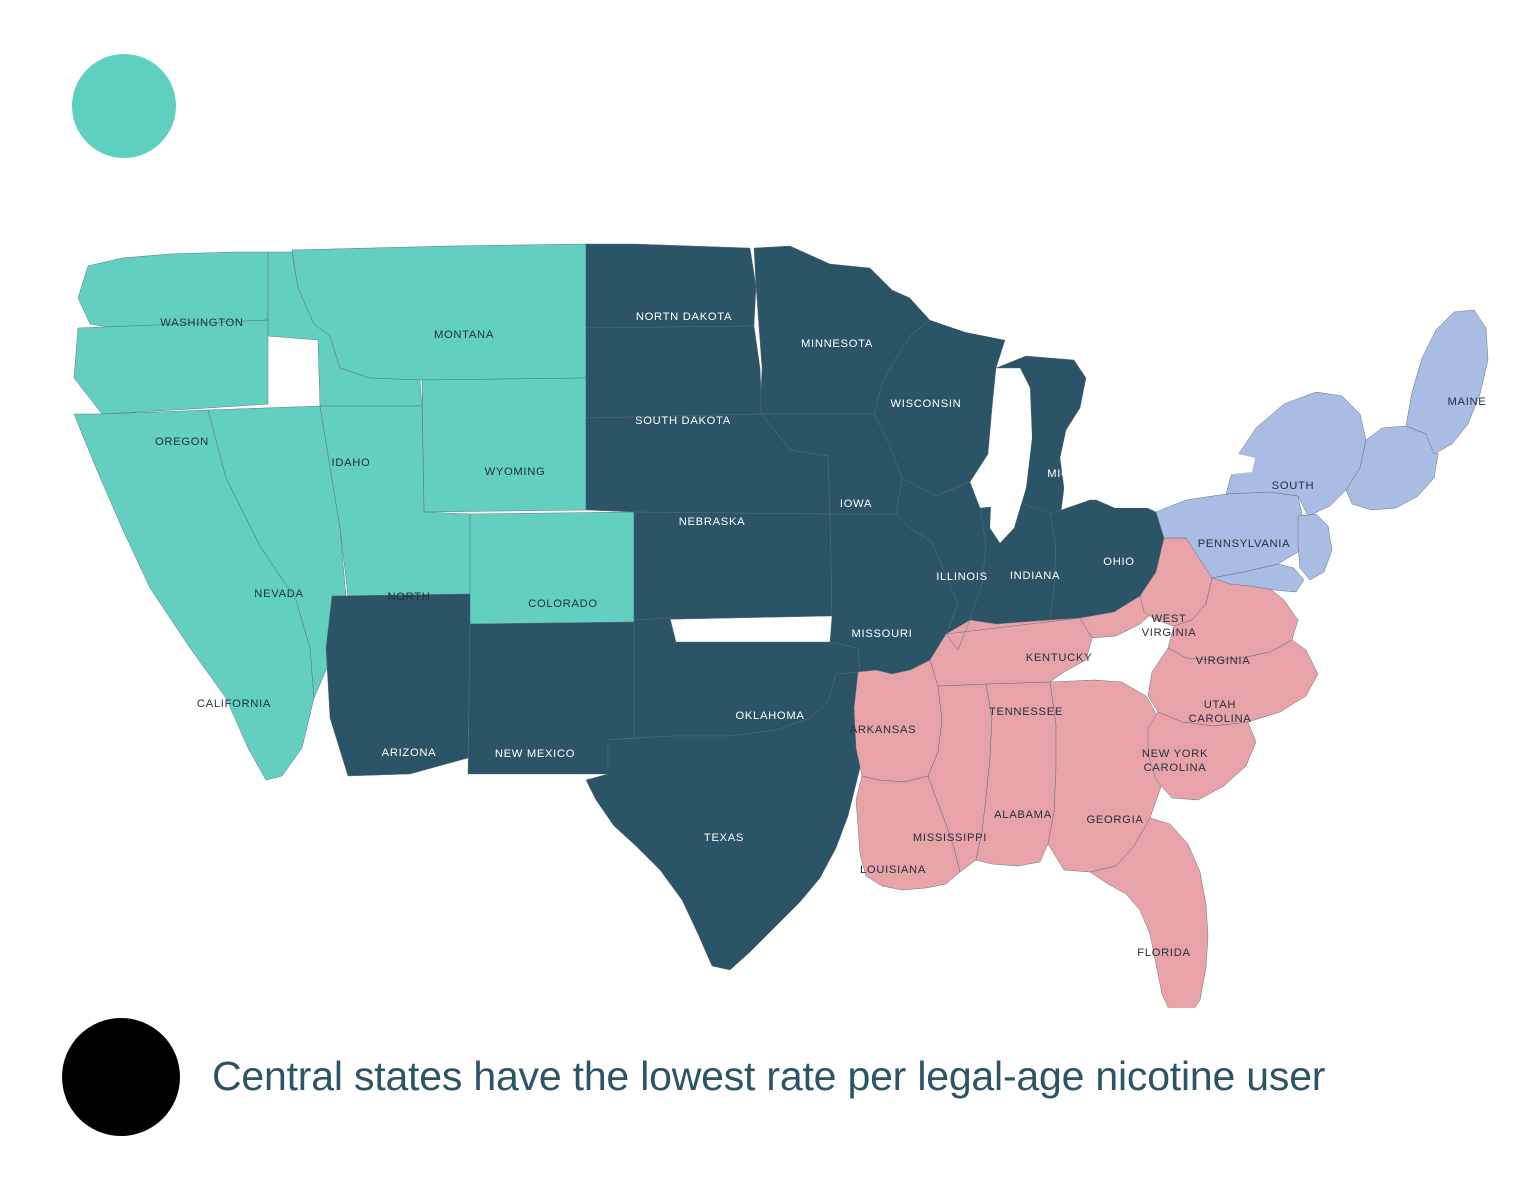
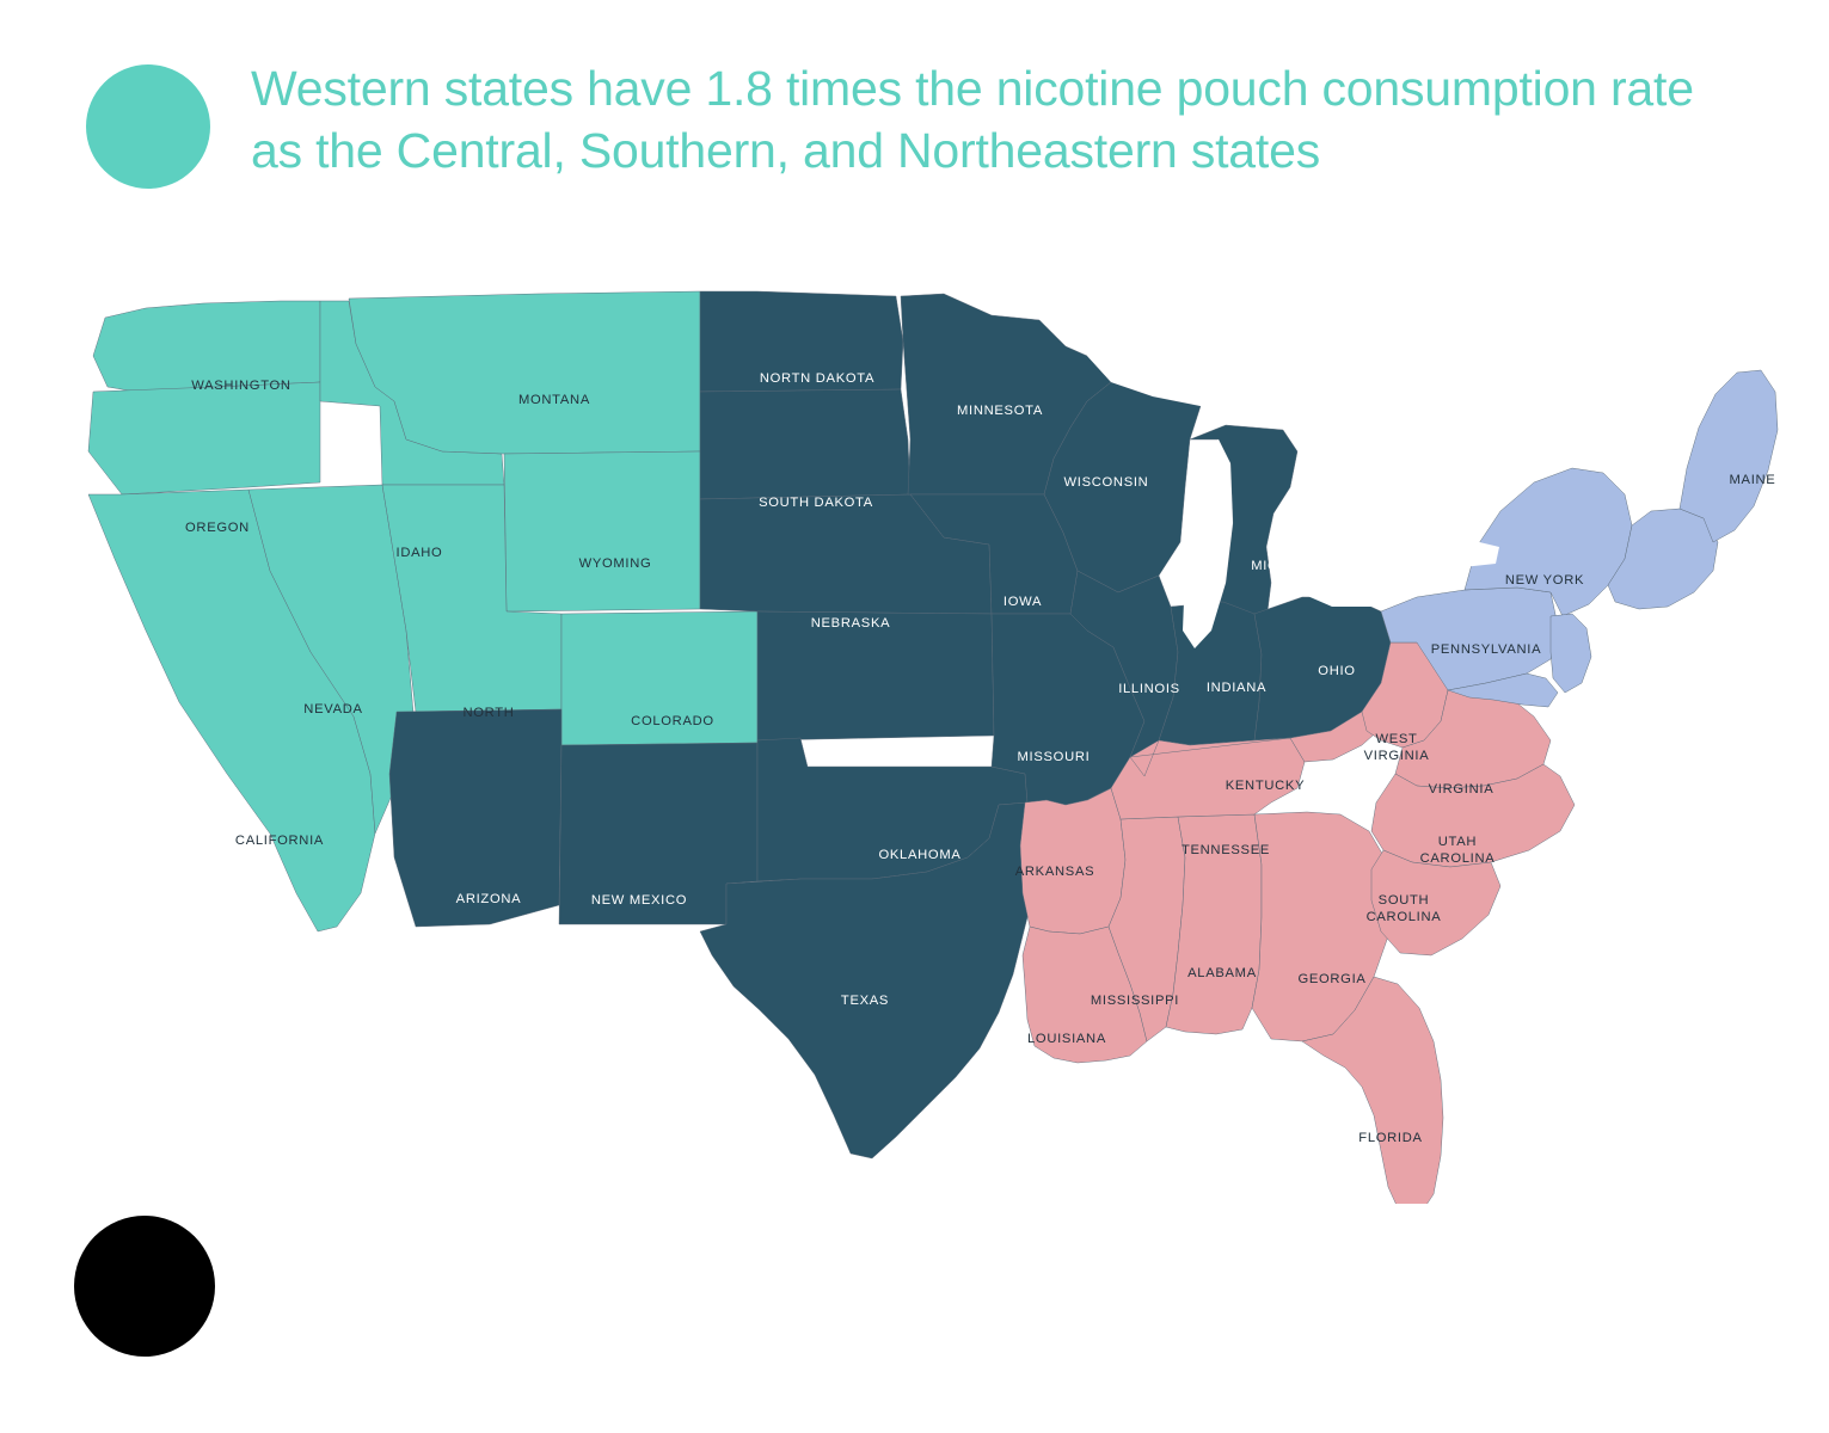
+ Western states have 1.8 times the nicotine pouch consumption rate as the Central, Southern, and Northeastern states
  WASHINGTON
  MONTANA
  NORTN DAKOTA
  MINNESOTA
  OREGON
  IDAHO
  WYOMING
  SOUTH DAKOTA
  WISCONSIN
  MAINE
  MICHIGAN
- SOUTH
+ NEW YORK
  IOWA
  NEBRASKA
  PENNSYLVANIA
  NEVADA
  NORTH
  COLORADO
  ILLINOIS
  INDIANA
  OHIO
  KANSAS
  MISSOURI
  WEST
  VIRGINIA
  KENTUCKY
  VIRGINIA
  CALIFORNIA
  ARKANSAS
  TENNESSEE
  UTAH
  CAROLINA
  OKLAHOMA
  ARIZONA
  NEW MEXICO
- NEW YORK
+ SOUTH
  CAROLINA
  ALABAMA
  GEORGIA
  MISSISSIPPI
  TEXAS
  LOUISIANA
  FLORIDA
- Central states have the lowest rate per legal-age nicotine user
